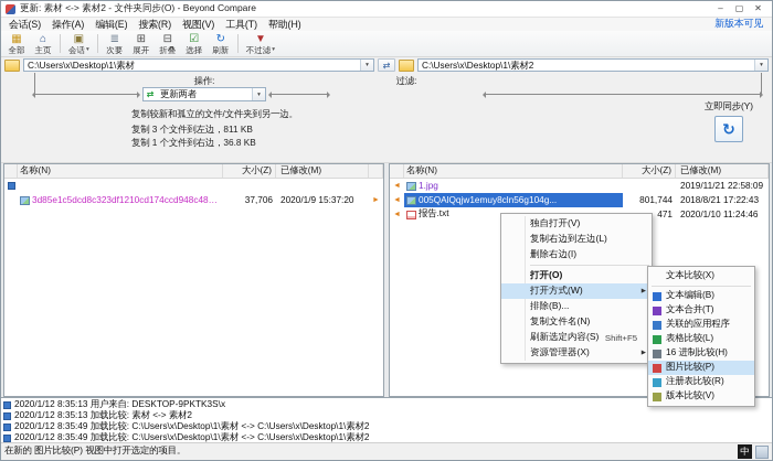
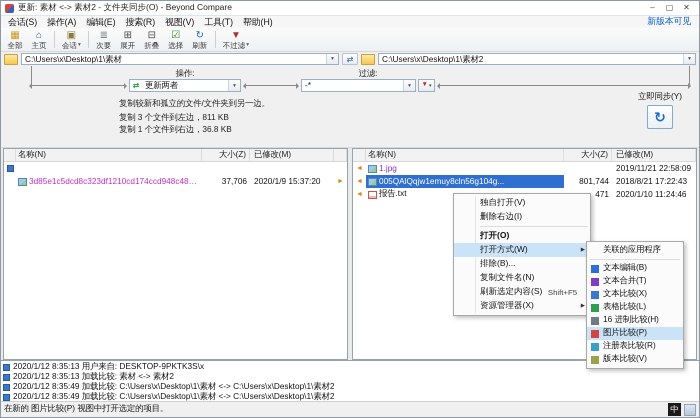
  更新: 素材 <-> 素材2 - 文件夹同步(O) - Beyond Compare
  –
  ▢
  ✕
  会话(S)
  操作(A)
  编辑(E)
  搜索(R)
  视图(V)
  工具(T)
  帮助(H)
  新版本可见
  ▦
  全部
  ⌂
  主页
  ▣
  会话
  ≣
  次要
  ⊞
  展开
  ⊟
  折叠
  ☑
  选择
  ↻
  刷新
  ▼
  不过滤
  C:\Users\x\Desktop\1\素材
  ⇄
  C:\Users\x\Desktop\1\素材2
  操作:
  ⇄
  更新两者
  过滤:
+ -*
  复制较新和孤立的文件/文件夹到另一边。
  复制 3 个文件到左边，811 KB
  复制 1 个文件到右边，36.8 KB
  立即同步(Y)
  ↻
  名称(N)
  大小(Z)
  已修改(M)
  37,706
  2020/1/9 15:37:20
  名称(N)
  大小(Z)
  已修改(M)
  1.jpg
  2019/11/21 22:58:09
  005QAlQqjw1emuy8cln56g104g...
  801,744
  2018/8/21 17:22:43
  报告.txt
  471
  2020/1/10 11:24:46
  2020/1/12 8:35:13 用户来自: DESKTOP-9PKTK3S\x
  2020/1/12 8:35:13 加载比较: 素材 <-> 素材2
  2020/1/12 8:35:49 加载比较: C:\Users\x\Desktop\1\素材 <-> C:\Users\x\Desktop\1\素材2
  2020/1/12 8:35:49 加载比较: C:\Users\x\Desktop\1\素材 <-> C:\Users\x\Desktop\1\素材2
  在新的 图片比较(P) 视图中打开选定的项目。
  中
  独自打开(V)
- 复制右边到左边(L)
  删除右边(I)
  打开(O)
  打开方式(W)
  排除(B)...
  复制文件名(N)
  刷新选定内容(S)
  Shift+F5
  资源管理器(X)
- 文本比较(X)
+ 关联的应用程序
  文本编辑(B)
  文本合并(T)
- 关联的应用程序
+ 文本比较(X)
  表格比较(L)
  16 进制比较(H)
  图片比较(P)
  注册表比较(R)
  版本比较(V)
